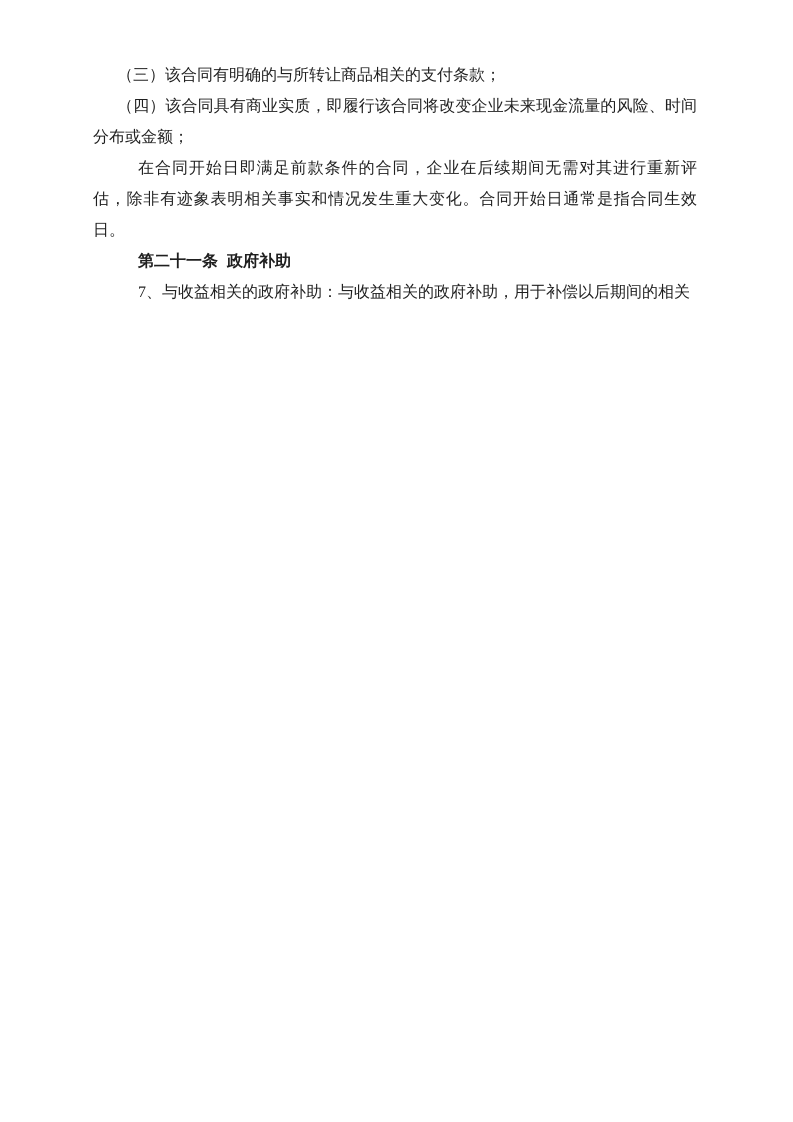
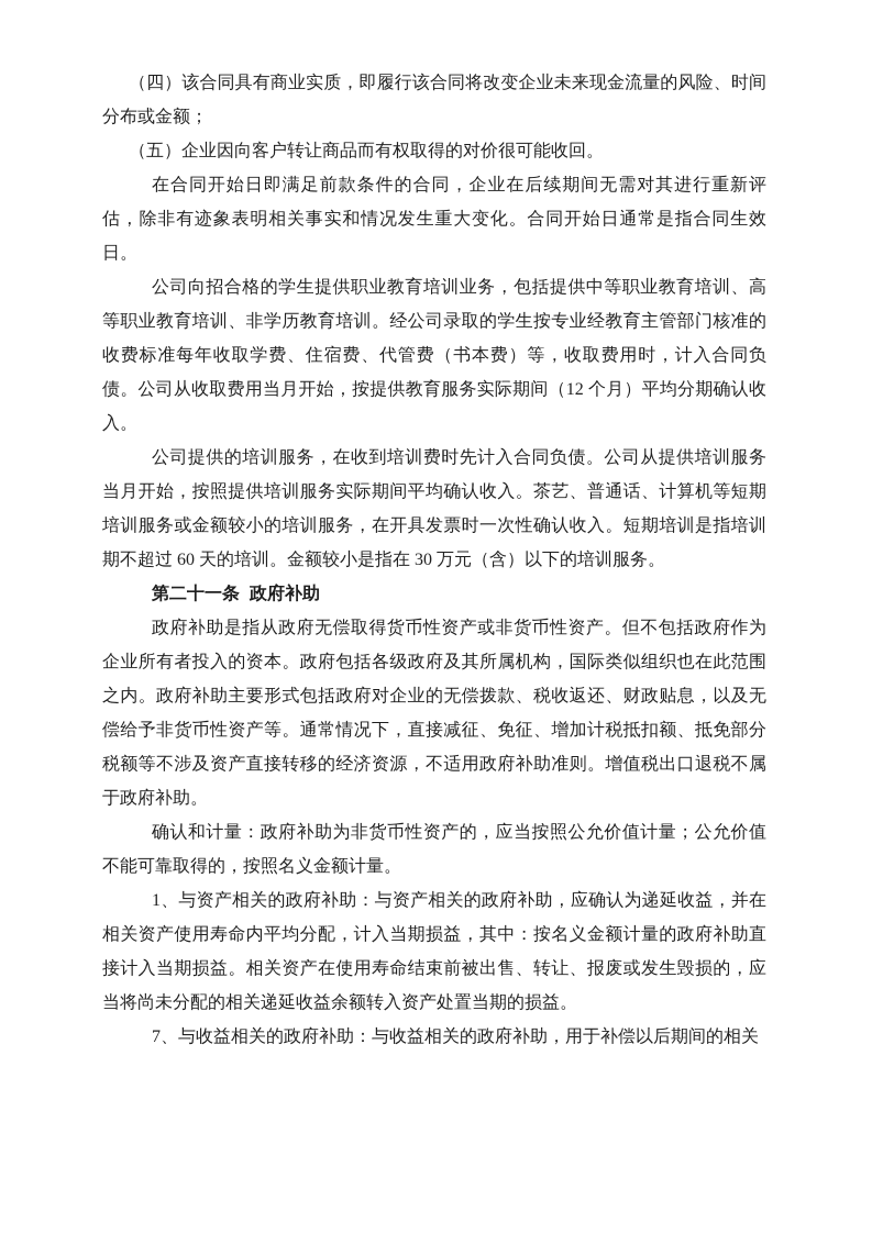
- （三）该合同有明确的与所转让商品相关的支付条款；
  （四）该合同具有商业实质，即履行该合同将改变企业未来现金流量的风险、时间分布或金额；
+ （五）企业因向客户转让商品而有权取得的对价很可能收回。
  在合同开始日即满足前款条件的合同，企业在后续期间无需对其进行重新评估，除非有迹象表明相关事实和情况发生重大变化。合同开始日通常是指合同生效日。
+ 公司向招合格的学生提供职业教育培训业务，包括提供中等职业教育培训、高等职业教育培训、非学历教育培训。经公司录取的学生按专业经教育主管部门核准的收费标准每年收取学费、住宿费、代管费（书本费）等，收取费用时，计入合同负债。公司从收取费用当月开始，按提供教育服务实际期间（12 个月）平均分期确认收入。
+ 公司提供的培训服务，在收到培训费时先计入合同负债。公司从提供培训服务当月开始，按照提供培训服务实际期间平均确认收入。茶艺、普通话、计算机等短期培训服务或金额较小的培训服务，在开具发票时一次性确认收入。短期培训是指培训期不超过 60 天的培训。金额较小是指在 30 万元（含）以下的培训服务。
  第二十一条 政府补助
+ 政府补助是指从政府无偿取得货币性资产或非货币性资产。但不包括政府作为企业所有者投入的资本。政府包括各级政府及其所属机构，国际类似组织也在此范围之内。政府补助主要形式包括政府对企业的无偿拨款、税收返还、财政贴息，以及无偿给予非货币性资产等。通常情况下，直接减征、免征、增加计税抵扣额、抵免部分税额等不涉及资产直接转移的经济资源，不适用政府补助准则。增值税出口退税不属于政府补助。
+ 确认和计量：政府补助为非货币性资产的，应当按照公允价值计量；公允价值不能可靠取得的，按照名义金额计量。
+ 1、与资产相关的政府补助：与资产相关的政府补助，应确认为递延收益，并在相关资产使用寿命内平均分配，计入当期损益，其中：按名义金额计量的政府补助直接计入当期损益。相关资产在使用寿命结束前被出售、转让、报废或发生毁损的，应当将尚未分配的相关递延收益余额转入资产处置当期的损益。
  7、与收益相关的政府补助：与收益相关的政府补助，用于补偿以后期间的相关
